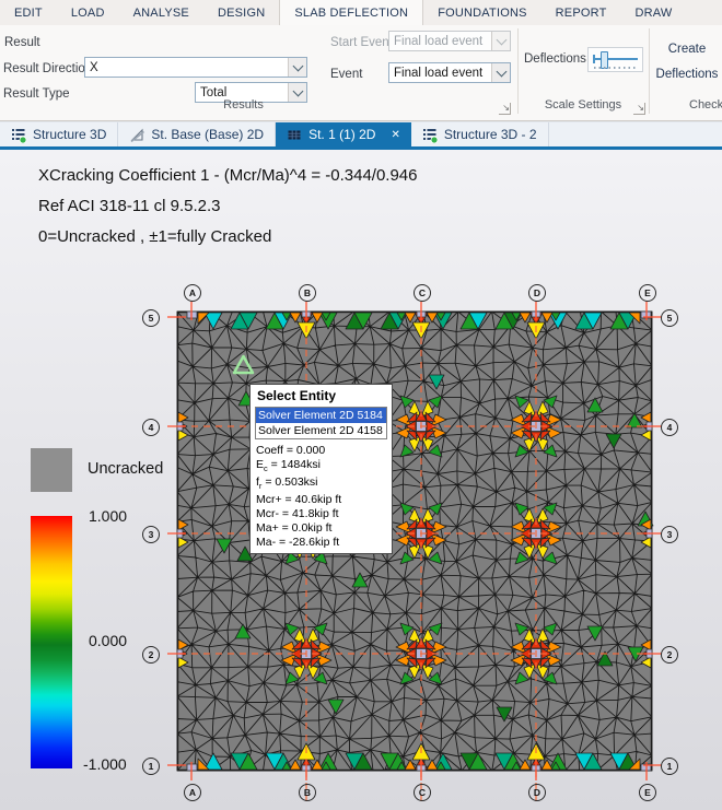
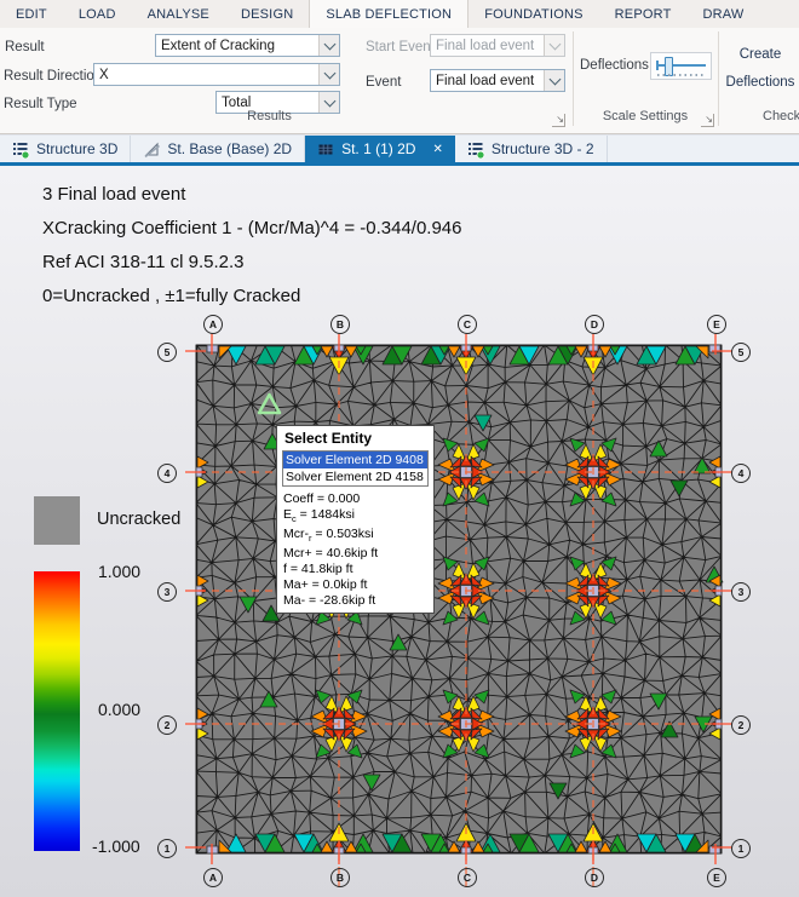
  EDIT
  LOAD
  ANALYSE
  DESIGN
  SLAB DEFLECTION
  FOUNDATIONS
  REPORT
  DRAW
  Result
+ Extent of Cracking
  Result Directio
  X
  Result Type
  Total
  Results
  ↘
  Start Even
  Final load event
  Event
  Final load event
  Deflections
  Scale Settings
  ↘
  Create
  Deflections
  Check
  Structure 3D
  St. Base (Base) 2D
  St. 1 (1) 2D
  ✕
  Structure 3D - 2
+ 3 Final load event
  XCracking Coefficient 1 - (Mcr/Ma)^4 = -0.344/0.946
  Ref ACI 318-11 cl 9.5.2.3
  0=Uncracked , ±1=fully Cracked
  Uncracked
  1.000
  0.000
  -1.000
  Select Entity
- Solver Element 2D 5184
+ Solver Element 2D 9408
  Solver Element 2D 4158
  Coeff = 0.000
  Ec = 1484ksi
- fr = 0.503ksi
+ Mcr-r = 0.503ksi
  Mcr+ = 40.6kip ft
- Mcr- = 41.8kip ft
+ f = 41.8kip ft
  Ma+ = 0.0kip ft
  Ma- = -28.6kip ft
  A
  A
  B
  B
  C
  C
  D
  D
  E
  E
  5
  5
  4
  4
  3
  3
  2
  2
  1
  1
